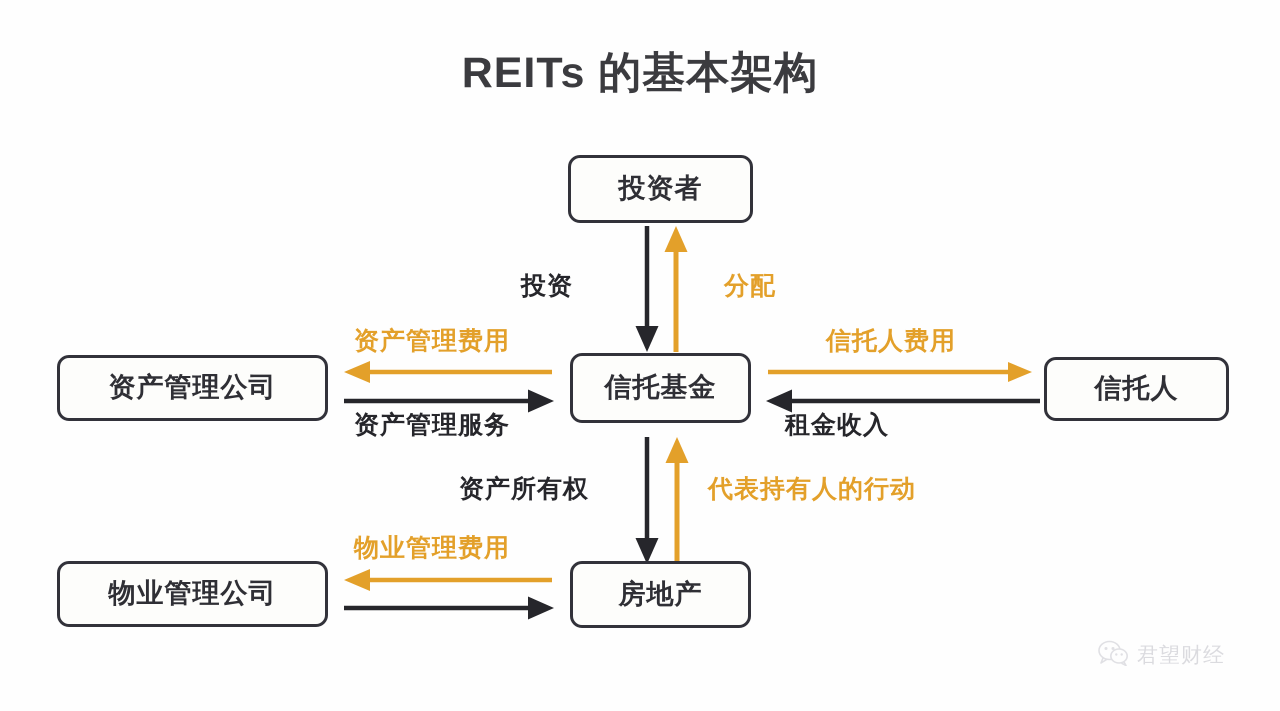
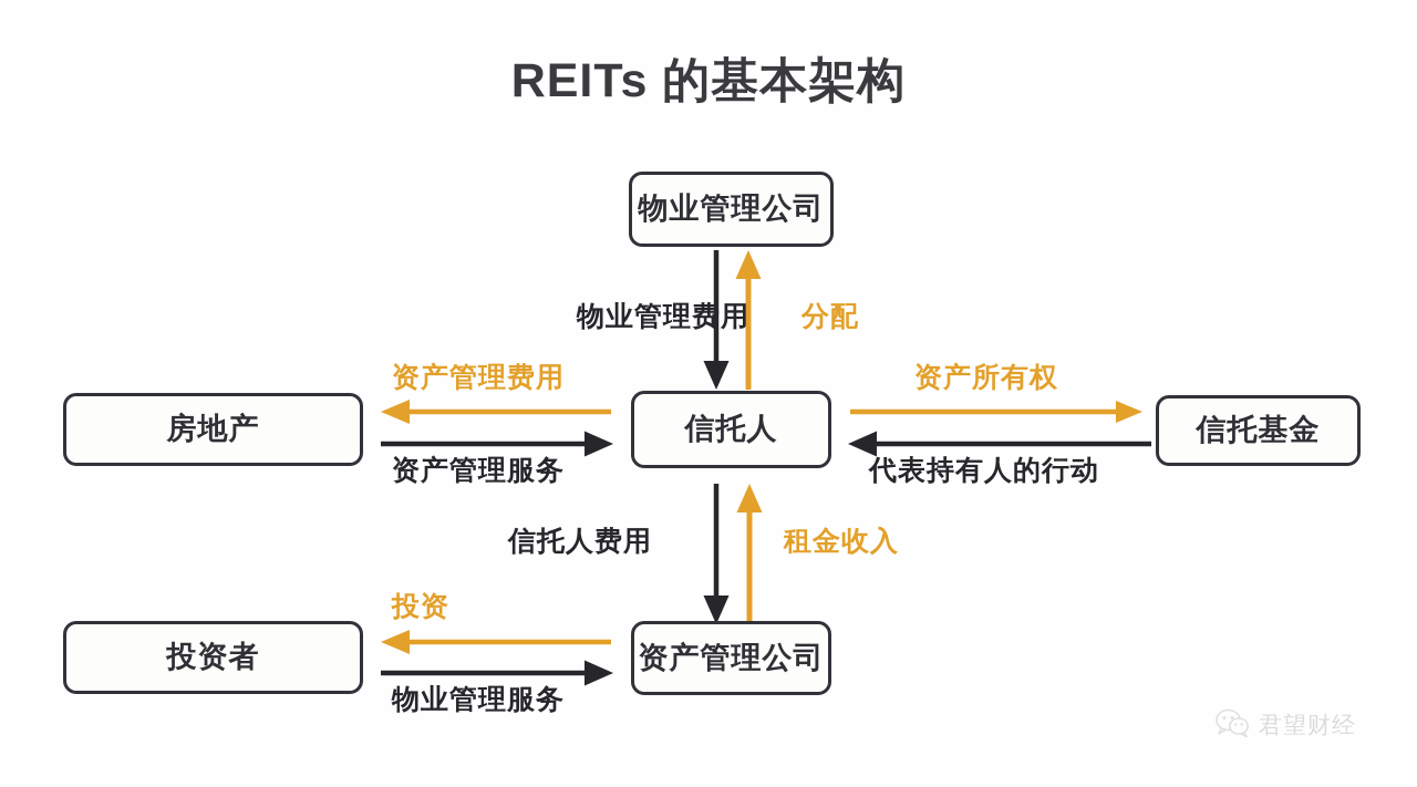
  REITs 的基本架构
- 投资
+ 物业管理费用
  分配
  资产管理费用
  资产管理服务
- 信托人费用
+ 资产所有权
- 租金收入
+ 代表持有人的行动
- 资产所有权
+ 信托人费用
- 代表持有人的行动
+ 租金收入
- 物业管理费用
+ 投资
+ 物业管理服务
- 投资者
+ 物业管理公司
- 信托基金
+ 信托人
- 资产管理公司
+ 房地产
- 信托人
+ 信托基金
- 房地产
+ 资产管理公司
- 物业管理公司
+ 投资者
  君望财经
